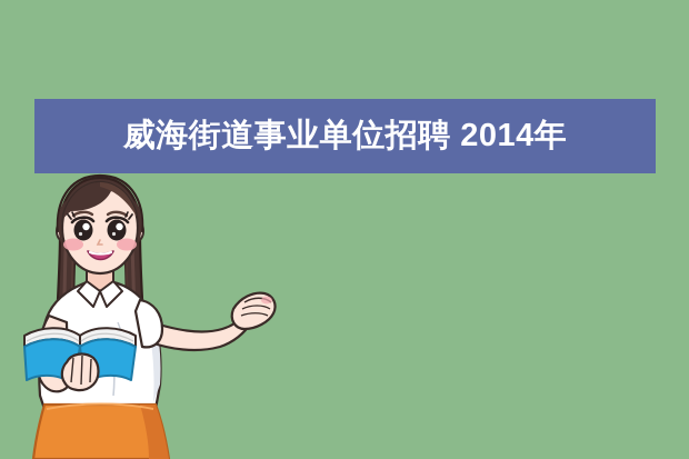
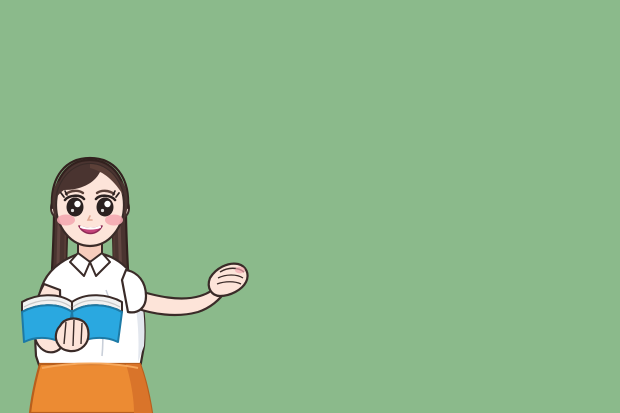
- 威海街道事业单位招聘 2014年
